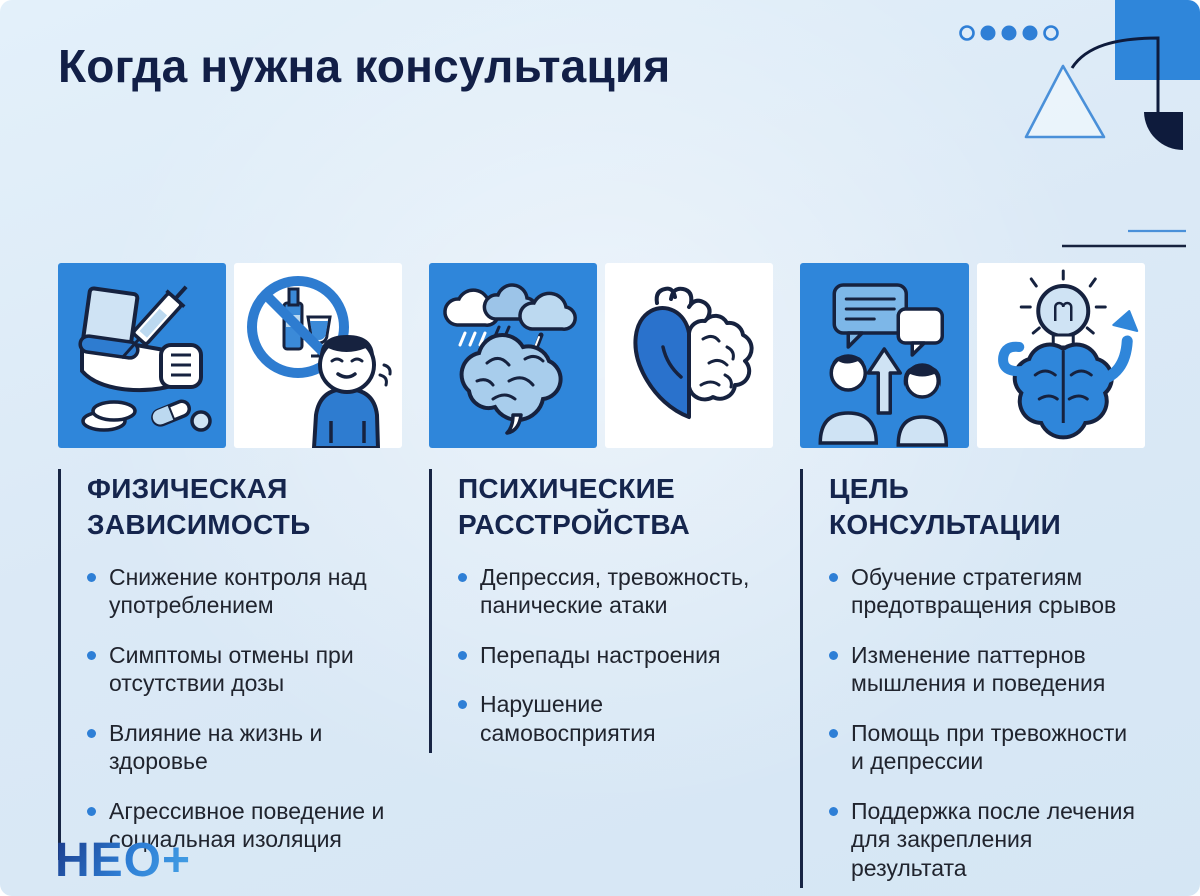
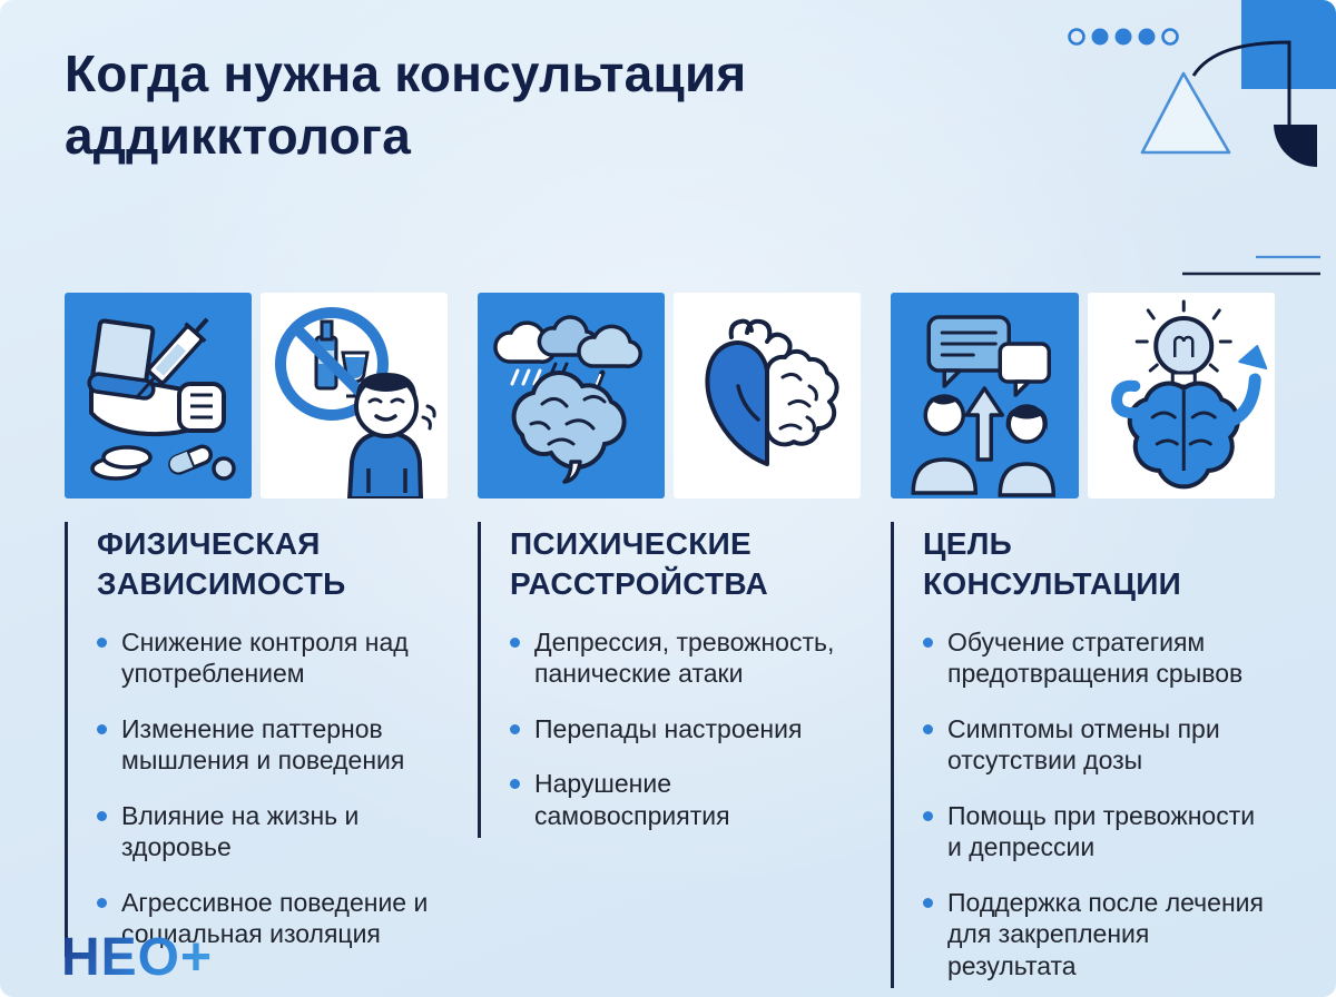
  Когда нужна консультация
+ аддикктолога
  ФИЗИЧЕСКАЯ
  ЗАВИСИМОСТЬ
  Снижение контроля над употреблением
- Симптомы отмены при отсутствии дозы
+ Изменение паттернов мышления и поведения
  Влияние на жизнь и здоровье
  Агрессивное поведение и ьная изоляция
  ПСИХИЧЕСКИЕ
  РАССТРОЙСТВА
  Депрессия, тревожность, панические атаки
  Перепады настроения
  Нарушение самовосприятия
  ЦЕЛЬ
  КОНСУЛЬТАЦИИ
  Обучение стратегиям предотвращения срывов
- Изменение паттернов мышления и поведения
+ Симптомы отмены при отсутствии дозы
  Помощь при тревожности и депрессии
  Поддержка после лечения для закрепления результата
  НЕО+
